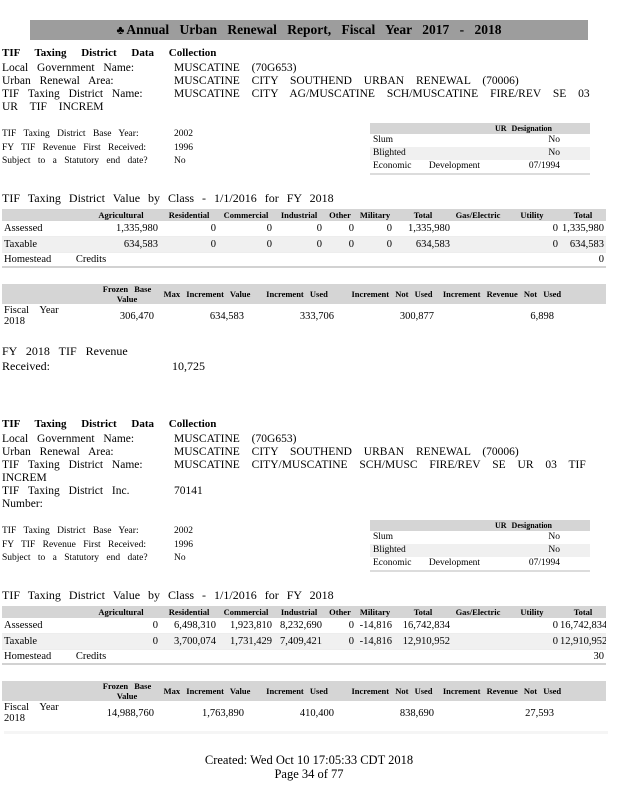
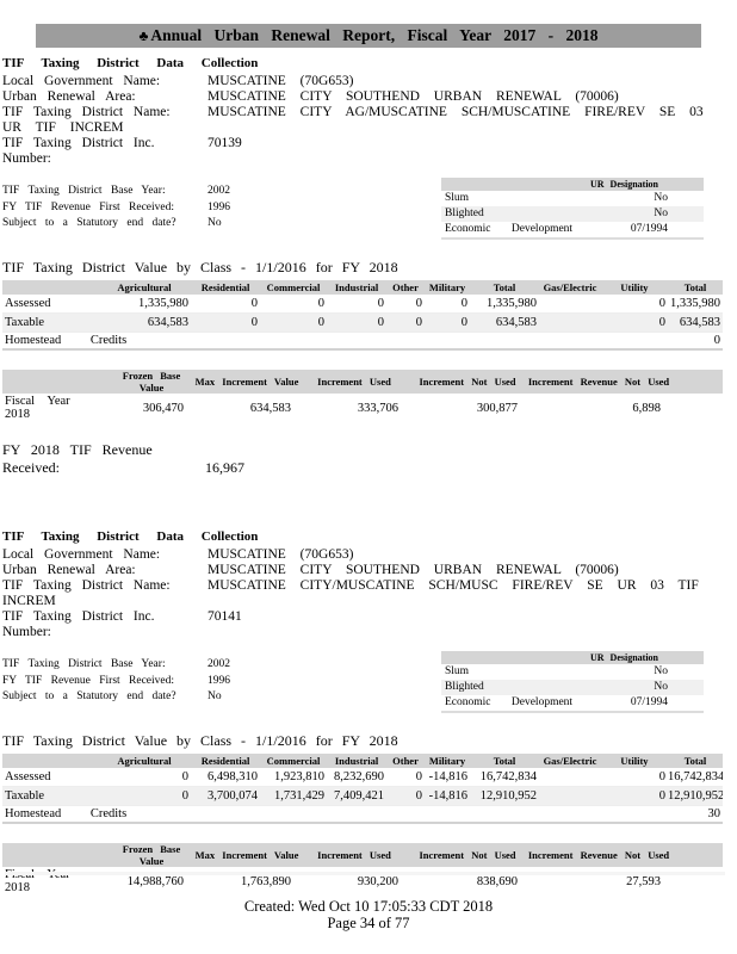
  ♣ Annual Urban Renewal Report, Fiscal Year 2017 - 2018
  TIF Taxing District Data Collection
  Local Government Name: MUSCATINE (70G653)
  Urban Renewal Area: MUSCATINE CITY SOUTHEND URBAN RENEWAL (70006)
  TIF Taxing District Name: MUSCATINE CITY AG/MUSCATINE SCH/MUSCATINE FIRE/REV SE 03 UR TIF INCREM
+ TIF Taxing District Inc. Number:70139
  TIF Taxing District Base Year: 2002
  FY TIF Revenue First Received: 1996
  Subject to a Statutory end date? No
  UR Designation
  Slum
  No
  Blighted
  No
  Economic Development
  07/1994
  TIF Taxing District Value by Class - 1/1/2016 for FY 2018
  	Agricultural	Residential	Commercial	Industrial	Other	Military	Total	Gas/Electric	Utility	Total
  Assessed	1,335,980	0	0	0	0	0	1,335,980		0	1,335,980
  Taxable	634,583	0	0	0	0	0	634,583		0	634,583
  Homestead Credits	0
  	Frozen Base Value	Max Increment Value	Increment Used	Increment Not Used	Increment Revenue Not Used
  Fiscal Year 2018	306,470	634,583	333,706	300,877	6,898
- FY 2018 TIF Revenue Received: 10,725
+ FY 2018 TIF Revenue Received: 16,967
  TIF Taxing District Data Collection
  Local Government Name: MUSCATINE (70G653)
  Urban Renewal Area: MUSCATINE CITY SOUTHEND URBAN RENEWAL (70006)
  TIF Taxing District Name: MUSCATINE CITY/MUSCATINE SCH/MUSC FIRE/REV SE UR 03 TIF INCREM
  TIF Taxing District Inc. Number:70141
  TIF Taxing District Base Year: 2002
  FY TIF Revenue First Received: 1996
  Subject to a Statutory end date? No
  UR Designation
  Slum
  No
  Blighted
  No
  Economic Development
  07/1994
  TIF Taxing District Value by Class - 1/1/2016 for FY 2018
  	Agricultural	Residential	Commercial	Industrial	Other	Military	Total	Gas/Electric	Utility	Total
  Assessed	0	6,498,310	1,923,810	8,232,690	0	-14,816	16,742,834		0	16,742,834
  Taxable	0	3,700,074	1,731,429	7,409,421	0	-14,816	12,910,952		0	12,910,952
  Homestead Credits	30
  	Frozen Base Value	Max Increment Value	Increment Used	Increment Not Used	Increment Revenue Not Used
- Fiscal Year 2018	14,988,760	1,763,890	410,400	838,690	27,593
+ 2018	14,988,760	1,763,890	930,200	838,690	27,593
  Created: Wed Oct 10 17:05:33 CDT 2018
  Page 34 of 77
